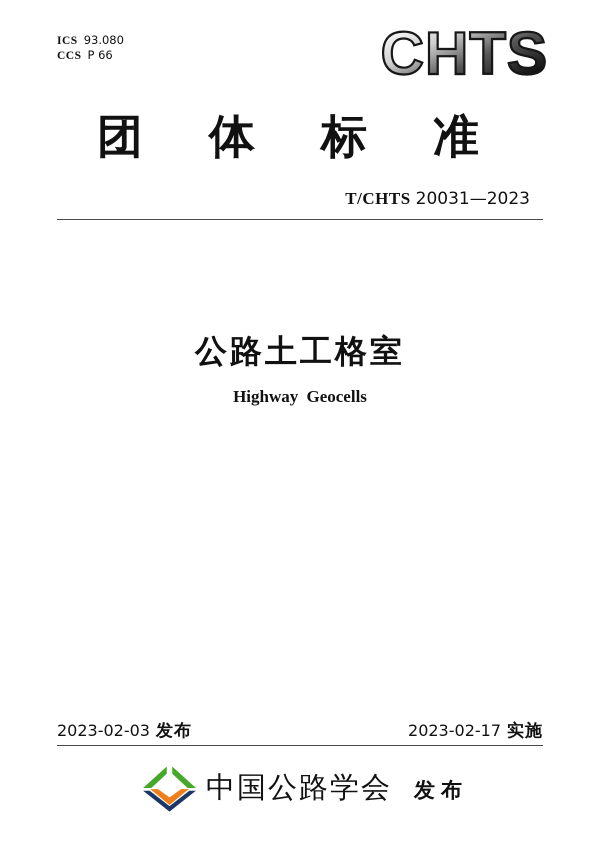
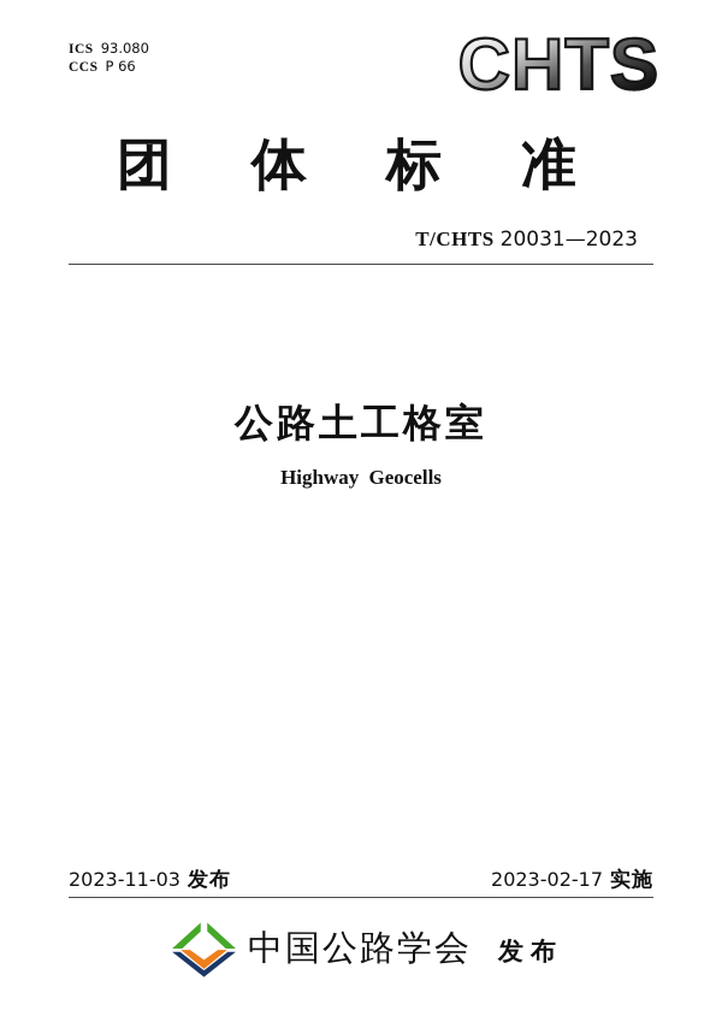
  ICS 93.080
  CCS P 66
  CHTS
  团
  体
  标
  准
  T/CHTS 20031—2023
  公路土工格室
  Highway Geocells
- 2023-02-03 发布
+ 2023-11-03 发布
  2023-02-17 实施
  中国公路学会
  发布
